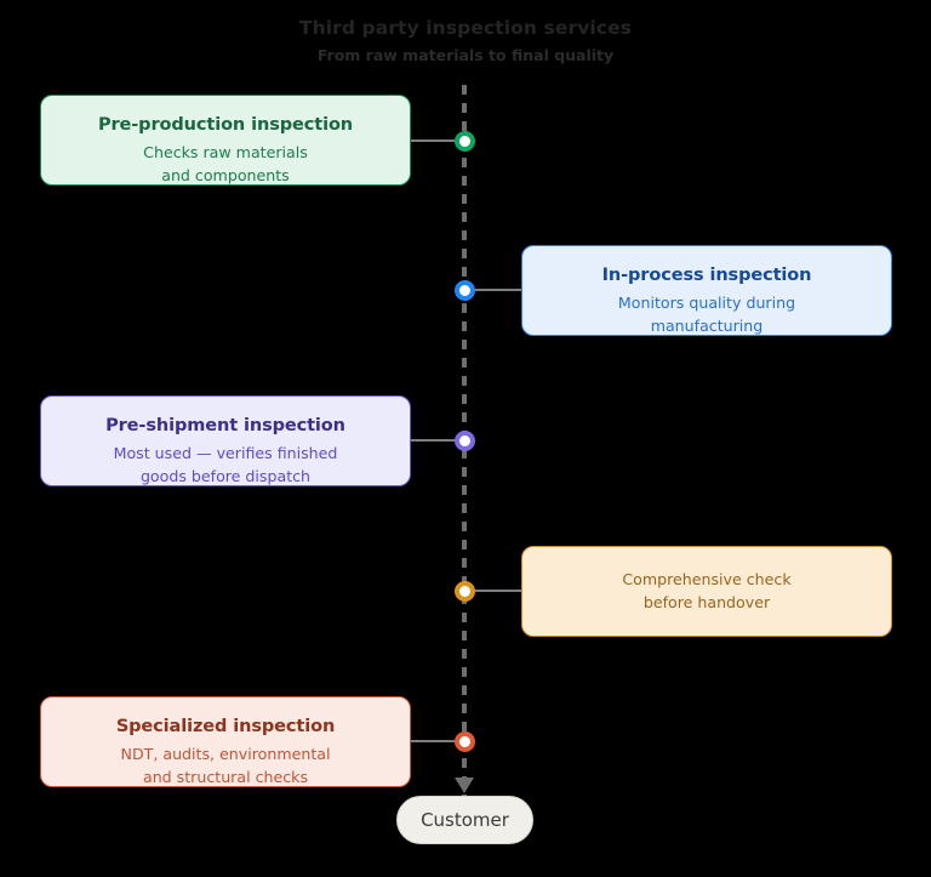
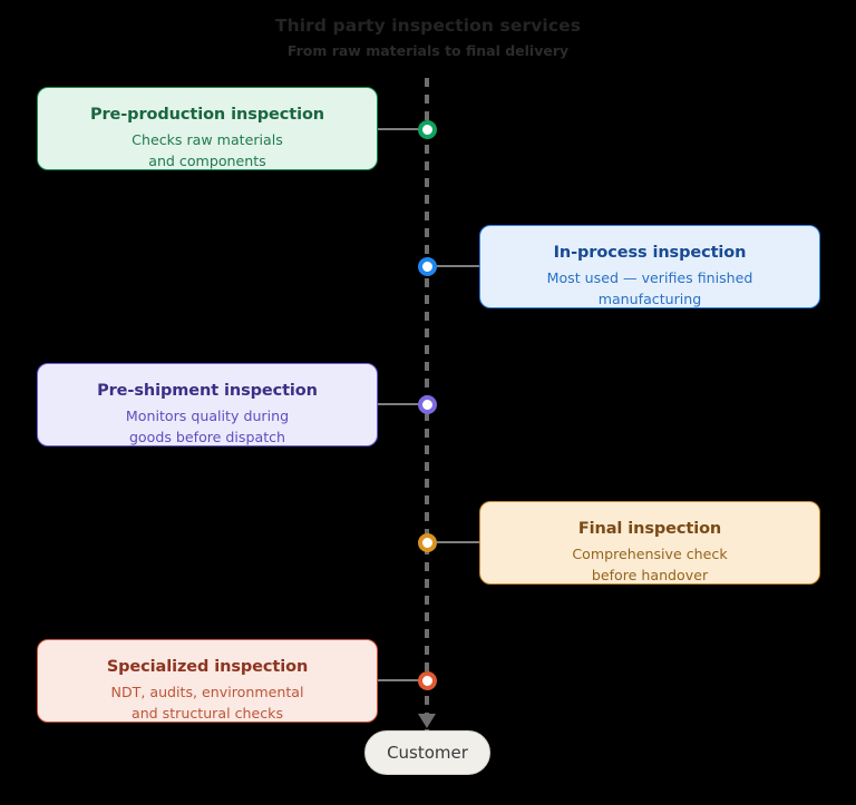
  Third party inspection services
- From raw materials to final quality
+ From raw materials to final delivery
  Pre-production inspection
  Checks raw materials
  and components
  In-process inspection
- Monitors quality during
+ Most used — verifies finished
  manufacturing
  Pre-shipment inspection
- Most used — verifies finished
+ Monitors quality during
  goods before dispatch
+ Final inspection
  Comprehensive check
  before handover
  Specialized inspection
  NDT, audits, environmental
  and structural checks
  Customer
